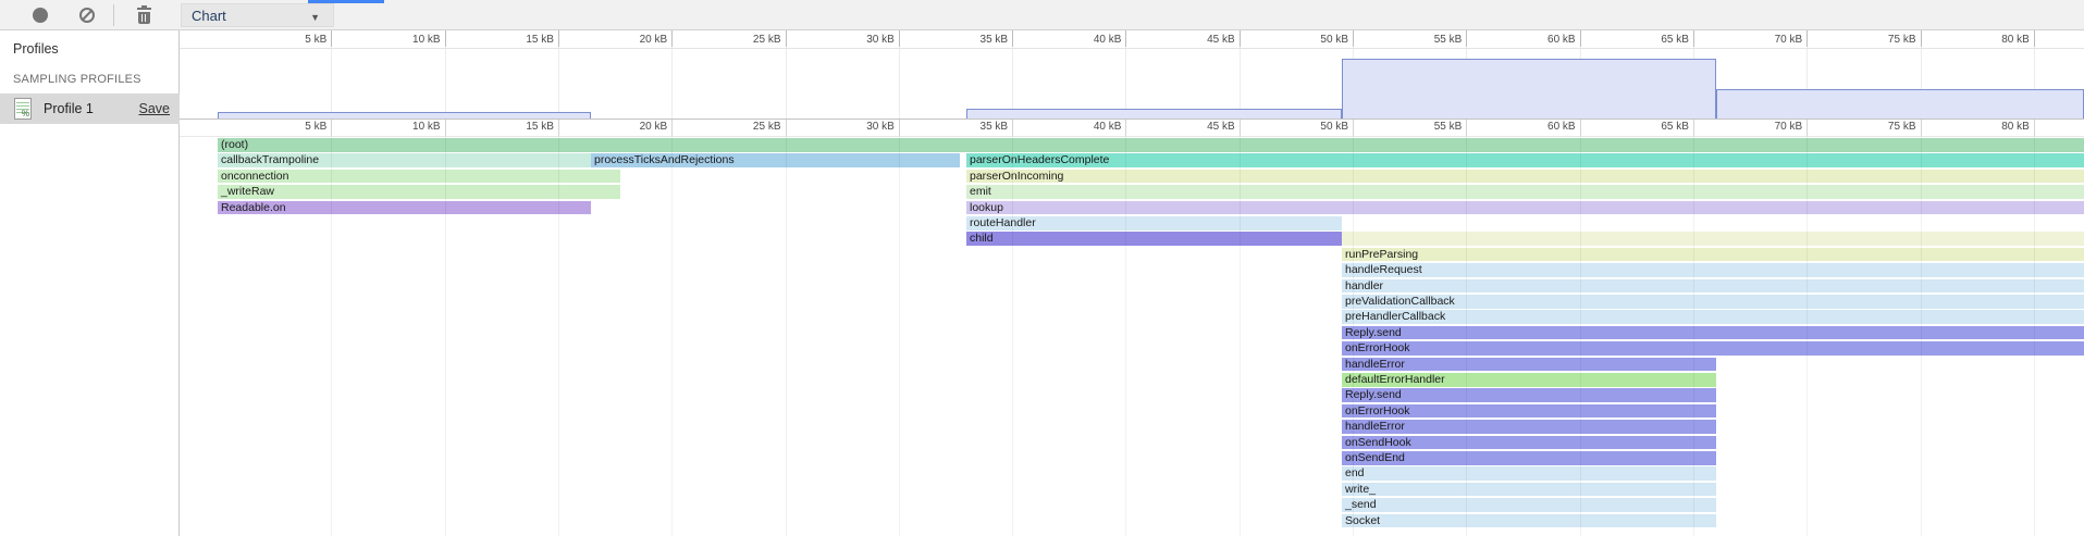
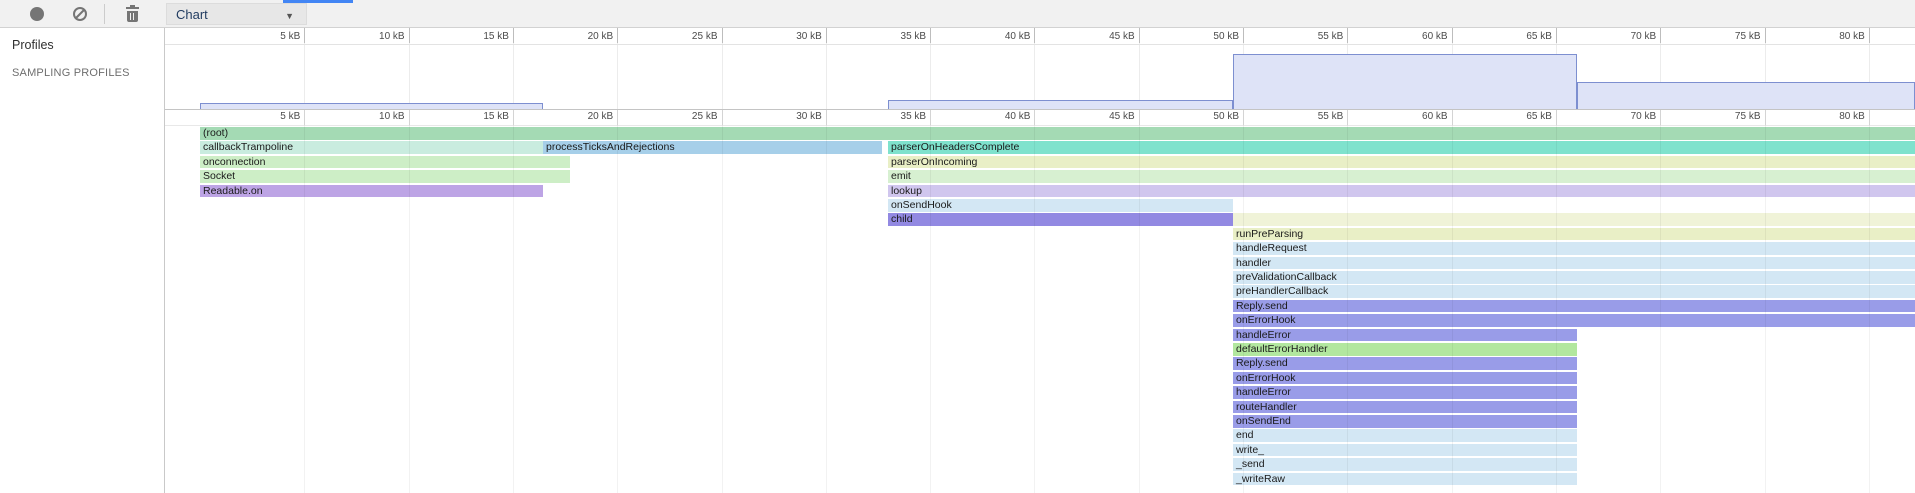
  Chart
  ▼
  Profiles
  SAMPLING PROFILES
- %
- Profile 1
- Save
  5 kB
  10 kB
  15 kB
  20 kB
  25 kB
  30 kB
  35 kB
  40 kB
  45 kB
  50 kB
  55 kB
  60 kB
  65 kB
  70 kB
  75 kB
  80 kB
  5 kB
  10 kB
  15 kB
  20 kB
  25 kB
  30 kB
  35 kB
  40 kB
  45 kB
  50 kB
  55 kB
  60 kB
  65 kB
  70 kB
  75 kB
  80 kB
  (root)
  callbackTrampoline
  processTicksAndRejections
  parserOnHeadersComplete
  onconnection
  parserOnIncoming
- _writeRaw
+ Socket
  emit
  Readable.on
  lookup
- routeHandler
+ onSendHook
  child
  runPreParsing
  handleRequest
  handler
  preValidationCallback
  preHandlerCallback
  Reply.send
  onErrorHook
  handleError
  defaultErrorHandler
  Reply.send
  onErrorHook
  handleError
- onSendHook
+ routeHandler
  onSendEnd
  end
  write_
  _send
- Socket
+ _writeRaw
